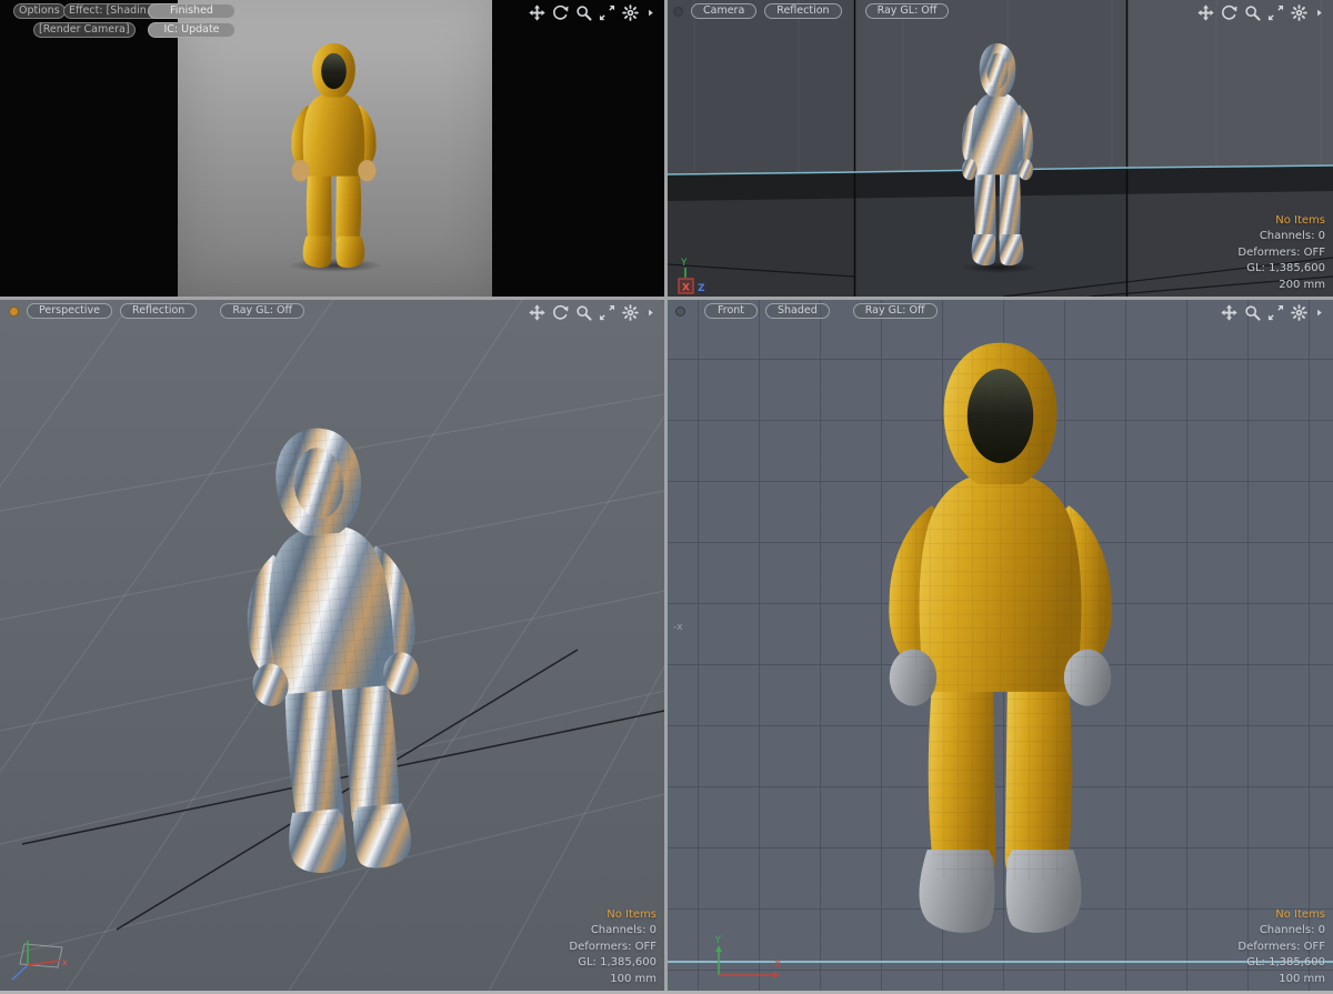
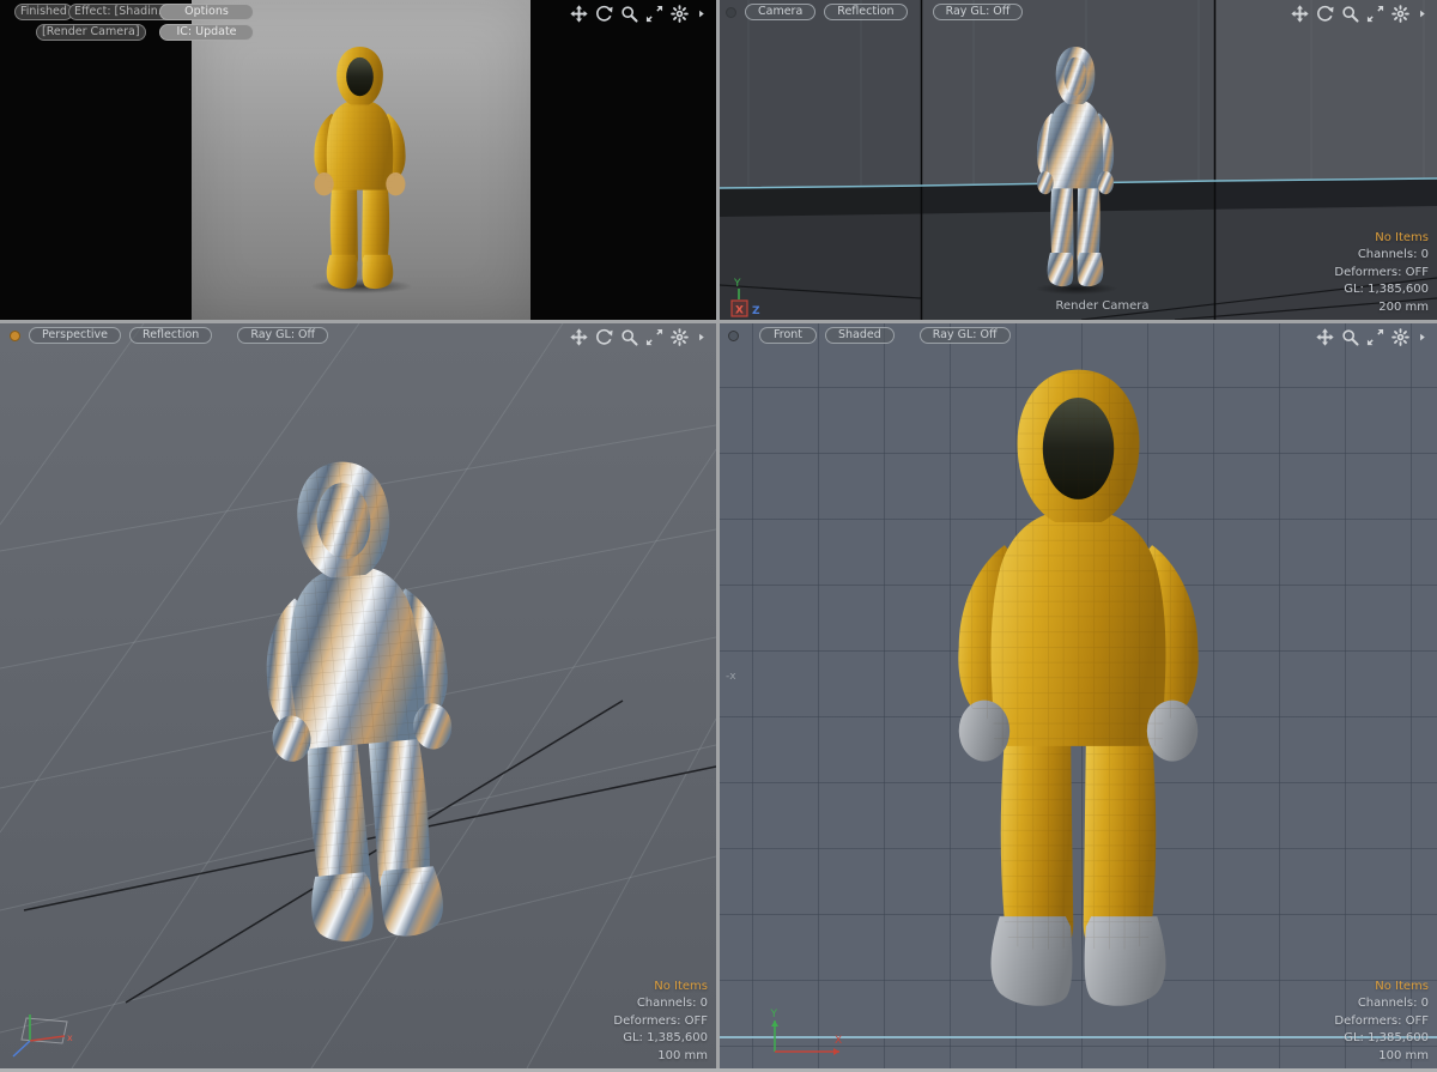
- Options
+ Finished
  Effect: [Shadin
- Finished
+ Options
  [Render Camera]
  IC: Update
  Camera
  Reflection
  Ray GL: Off
+ Render Camera
  Y
  X
  Z
  No Items
  Channels: 0
  Deformers: OFF
  GL: 1,385,600
  200 mm
  Perspective
  Reflection
  Ray GL: Off
  x
  No Items
  Channels: 0
  Deformers: OFF
  GL: 1,385,600
  100 mm
  -x
  Front
  Shaded
  Ray GL: Off
  Y
  X
  No Items
  Channels: 0
  Deformers: OFF
  GL: 1,385,600
  100 mm
